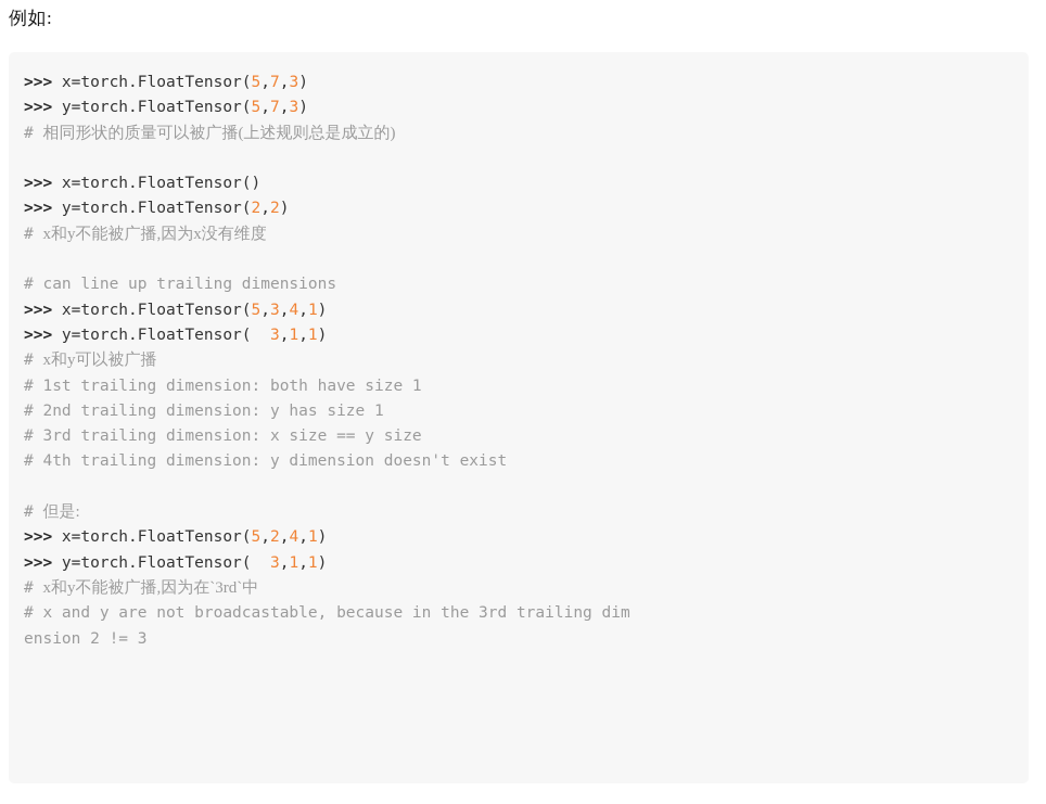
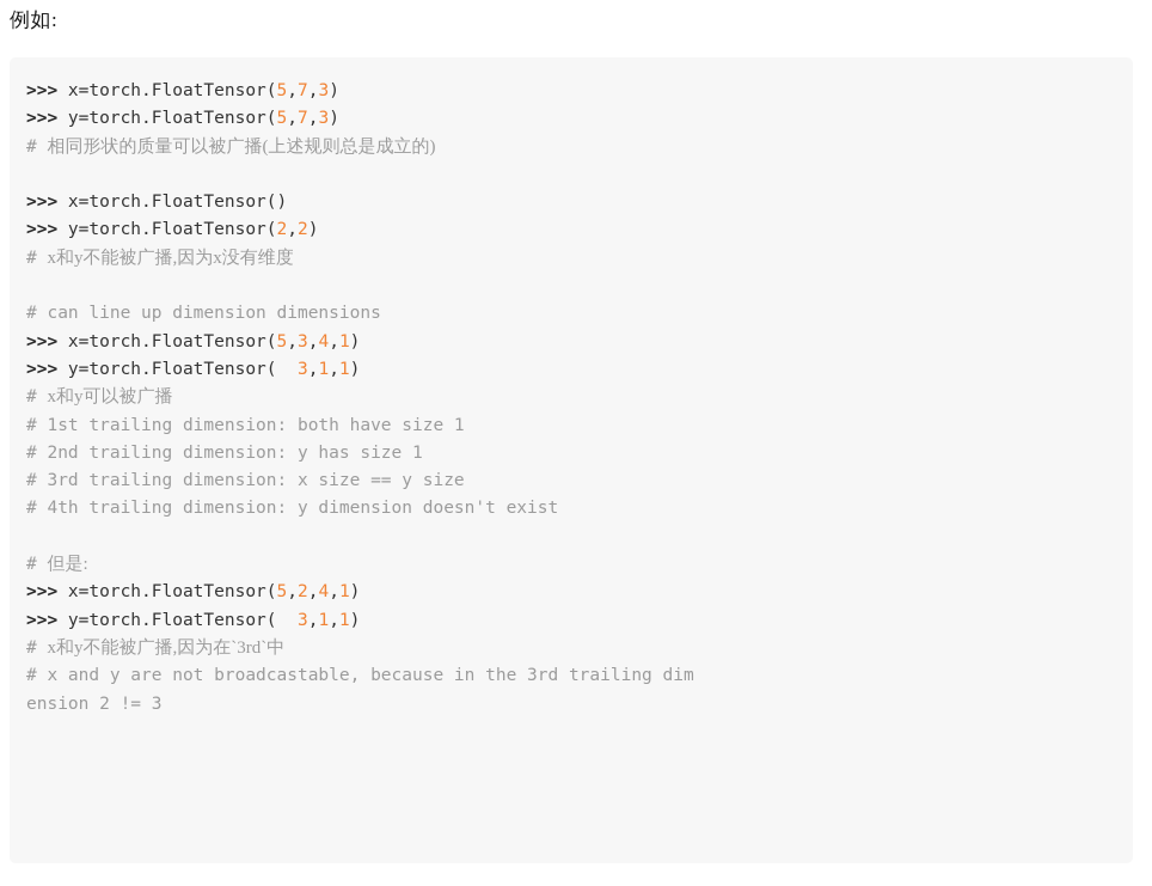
  例如:
  >>> x=torch.FloatTensor(5,7,3)
  >>> y=torch.FloatTensor(5,7,3)
  # 相同形状的质量可以被广播(上述规则总是成立的)
  >>> x=torch.FloatTensor()
  >>> y=torch.FloatTensor(2,2)
  # x和y不能被广播,因为x没有维度
- # can line up trailing dimensions
+ # can line up dimension dimensions
  >>> x=torch.FloatTensor(5,3,4,1)
  >>> y=torch.FloatTensor( 3,1,1)
  # x和y可以被广播
  # 1st trailing dimension: both have size 1
  # 2nd trailing dimension: y has size 1
  # 3rd trailing dimension: x size == y size
  # 4th trailing dimension: y dimension doesn't exist
  # 但是:
  >>> x=torch.FloatTensor(5,2,4,1)
  >>> y=torch.FloatTensor( 3,1,1)
  # x和y不能被广播,因为在`3rd`中
  # x and y are not broadcastable, because in the 3rd trailing dim
  ension 2 != 3
